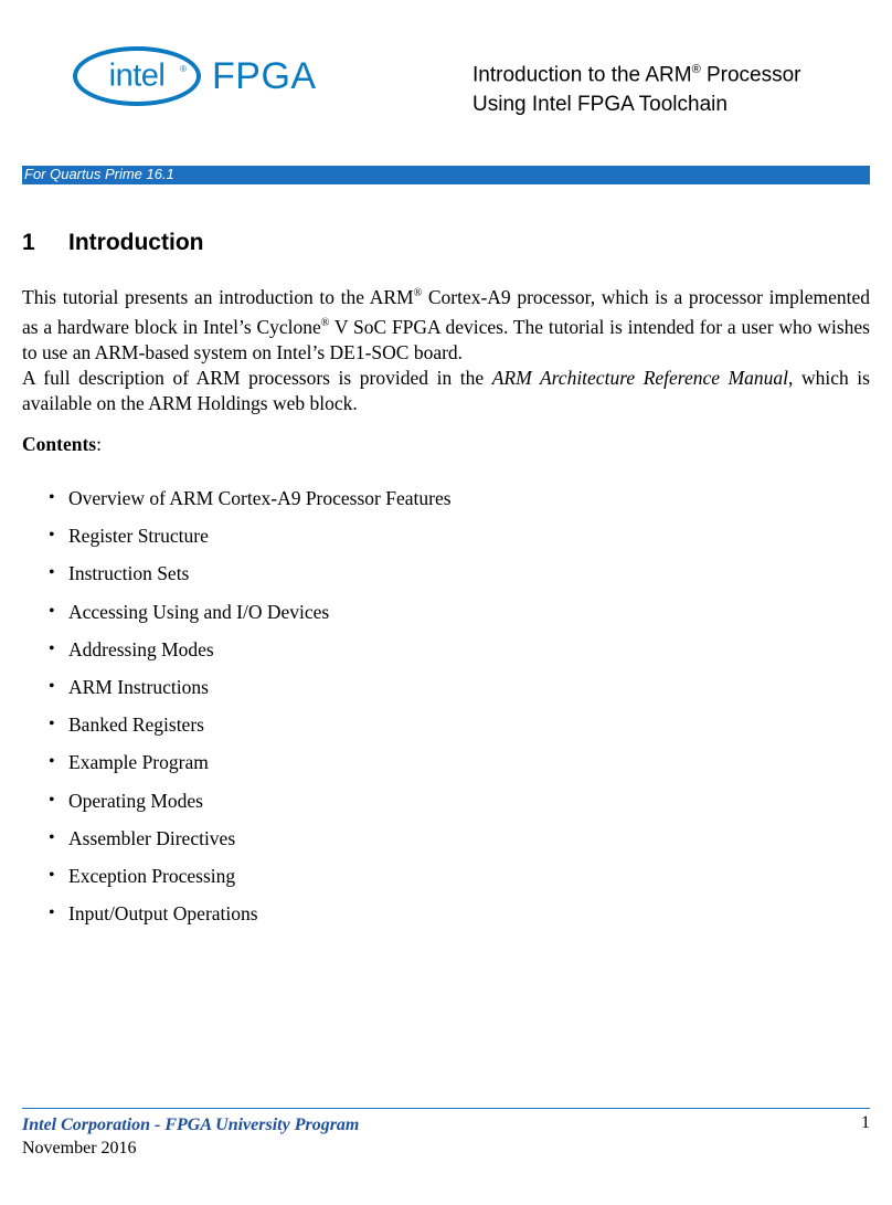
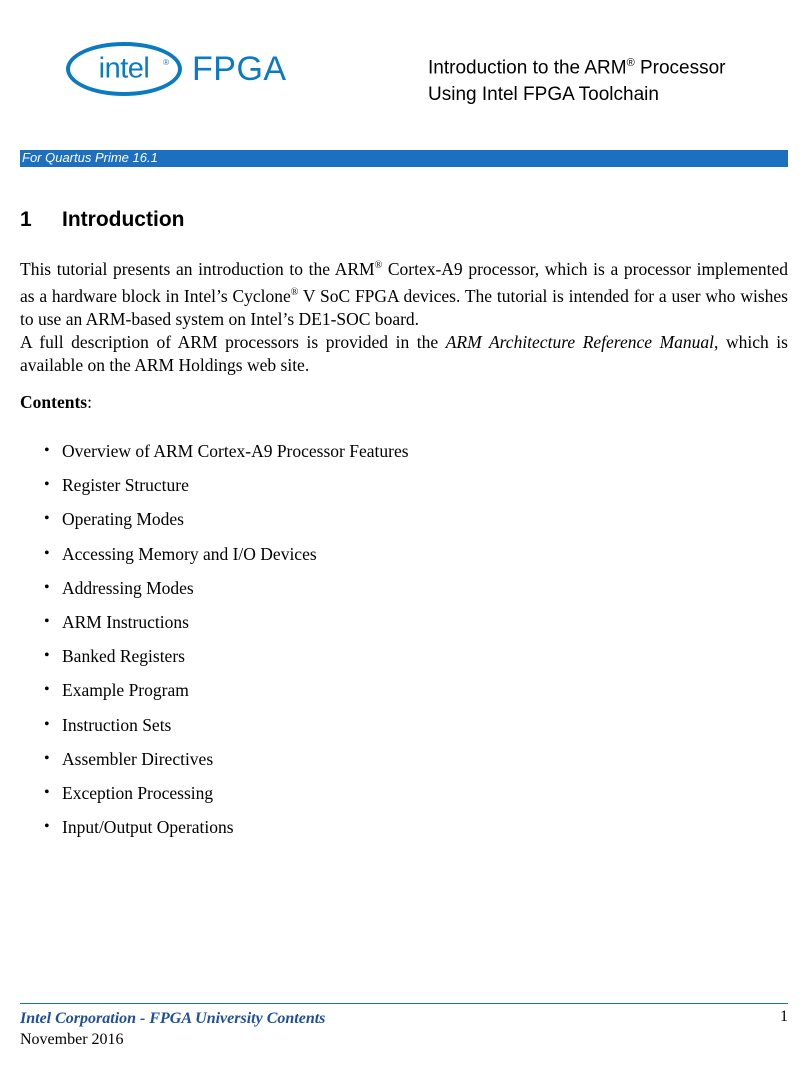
  intel
  ®
  FPGA
  Introduction to the ARM® Processor
  Using Intel FPGA Toolchain
  For Quartus Prime 16.1
  1 Introduction
  This tutorial presents an introduction to the ARM® Cortex-A9 processor, which is a processor implemented as a hardware block in Intel’s Cyclone® V SoC FPGA devices. The tutorial is intended for a user who wishes to use an ARM-based system on Intel’s DE1-SOC board.
- A full description of ARM processors is provided in the ARM Architecture Reference Manual, which is available on the ARM Holdings web block.
+ A full description of ARM processors is provided in the ARM Architecture Reference Manual, which is available on the ARM Holdings web site.
  Contents:
  Overview of ARM Cortex-A9 Processor Features
  Register Structure
- Instruction Sets
+ Operating Modes
- Accessing Using and I/O Devices
+ Accessing Memory and I/O Devices
  Addressing Modes
  ARM Instructions
  Banked Registers
  Example Program
- Operating Modes
+ Instruction Sets
  Assembler Directives
  Exception Processing
  Input/Output Operations
- Intel Corporation - FPGA University Program
+ Intel Corporation - FPGA University Contents
  November 2016
  1
